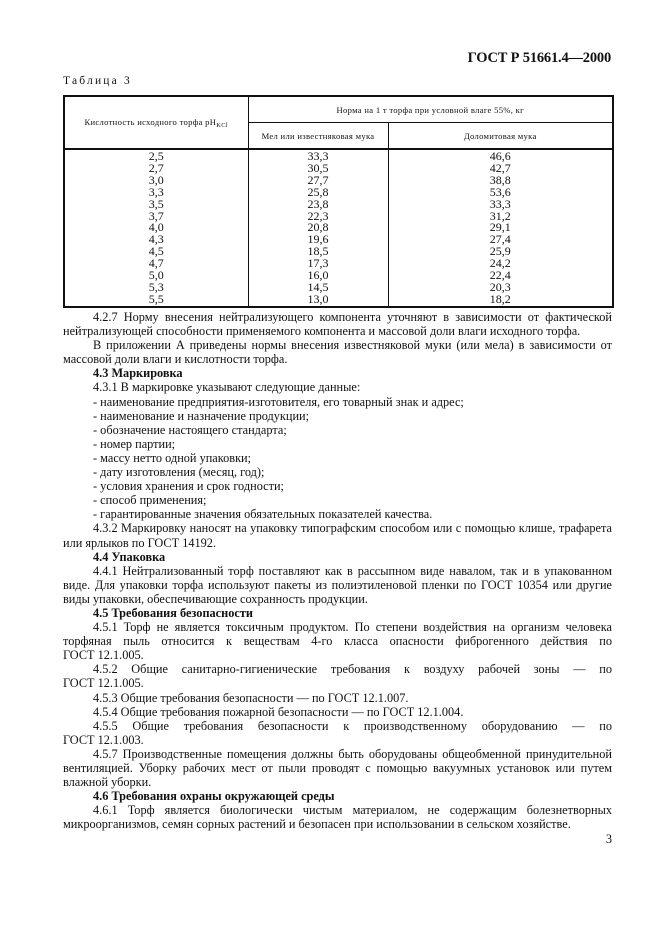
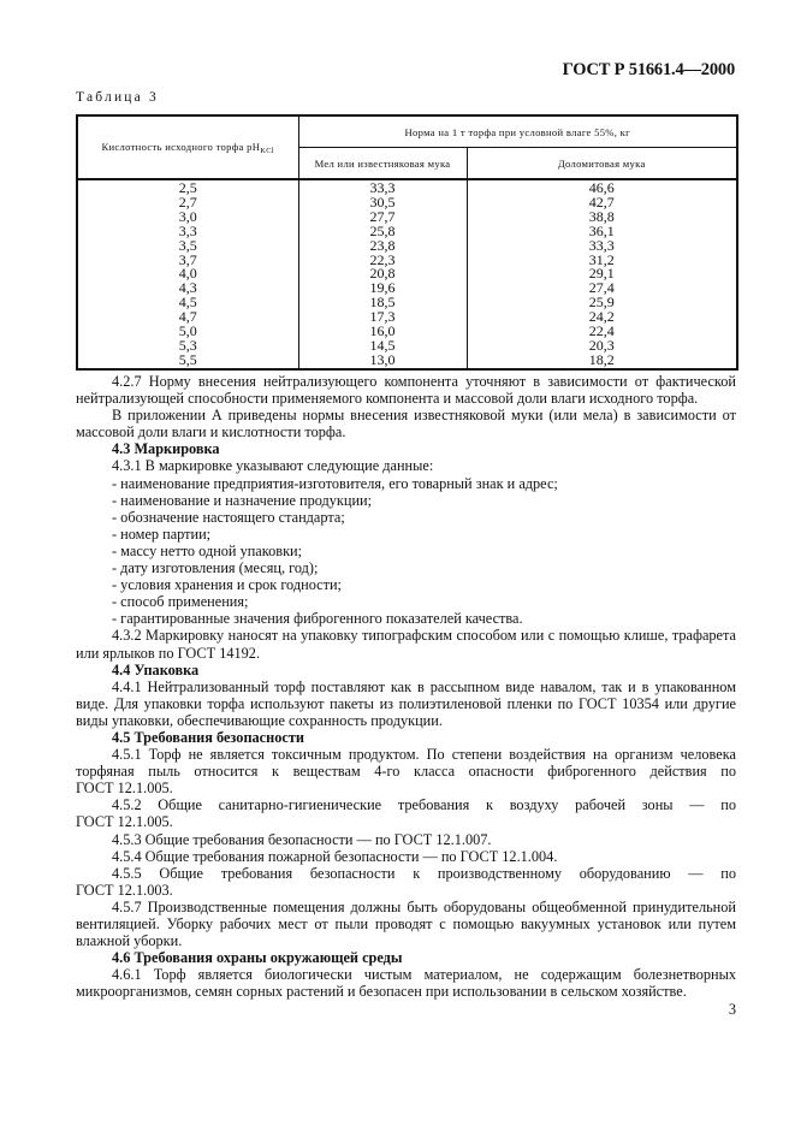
  ГОСТ Р 51661.4—2000
  Таблица 3
  Кислотность исходного торфа pH	Норма на 1 т торфа при условной влаге 55%, кг
  Мел или известняковая мука	Доломитовая мука
  2,5	33,3	46,6
  2,7	30,5	42,7
  3,0	27,7	38,8
- 3,3	25,8	53,6
+ 3,3	25,8	36,1
  3,5	23,8	33,3
  3,7	22,3	31,2
  4,0	20,8	29,1
  4,3	19,6	27,4
  4,5	18,5	25,9
  4,7	17,3	24,2
  5,0	16,0	22,4
  5,3	14,5	20,3
  5,5	13,0	18,2
  4.2.7 Норму внесения нейтрализующего компонента уточняют в зависимости от фактической нейтрализующей способности применяемого компонента и массовой доли влаги исходного торфа.
  В приложении А приведены нормы внесения известняковой муки (или мела) в зависимости от массовой доли влаги и кислотности торфа.
  4.3 Маркировка
  4.3.1 В маркировке указывают следующие данные:
  - наименование предприятия-изготовителя, его товарный знак и адрес;
  - наименование и назначение продукции;
  - обозначение настоящего стандарта;
  - номер партии;
  - массу нетто одной упаковки;
  - дату изготовления (месяц, год);
  - условия хранения и срок годности;
  - способ применения;
- - гарантированные значения обязательных показателей качества.
+ - гарантированные значения фиброгенного показателей качества.
  4.3.2 Маркировку наносят на упаковку типографским способом или с помощью клише, трафарета или ярлыков по ГОСТ 14192.
  4.4 Упаковка
  4.4.1 Нейтрализованный торф поставляют как в рассыпном виде навалом, так и в упакованном виде. Для упаковки торфа используют пакеты из полиэтиленовой пленки по ГОСТ 10354 или другие виды упаковки, обеспечивающие сохранность продукции.
  4.5 Требования безопасности
  4.5.1 Торф не является токсичным продуктом. По степени воздействия на организм человека торфяная пыль относится к веществам 4-го класса опасности фиброгенного действия по
  ГОСТ 12.1.005.
  4.5.2 Общие санитарно-гигиенические требования к воздуху рабочей зоны — по
  ГОСТ 12.1.005.
  4.5.3 Общие требования безопасности — по ГОСТ 12.1.007.
  4.5.4 Общие требования пожарной безопасности — по ГОСТ 12.1.004.
  4.5.5 Общие требования безопасности к производственному оборудованию — по
  ГОСТ 12.1.003.
  4.5.7 Производственные помещения должны быть оборудованы общеобменной принудительной вентиляцией. Уборку рабочих мест от пыли проводят с помощью вакуумных установок или путем влажной уборки.
  4.6 Требования охраны окружающей среды
  4.6.1 Торф является биологически чистым материалом, не содержащим болезнетворных микроорганизмов, семян сорных растений и безопасен при использовании в сельском хозяйстве.
  3
